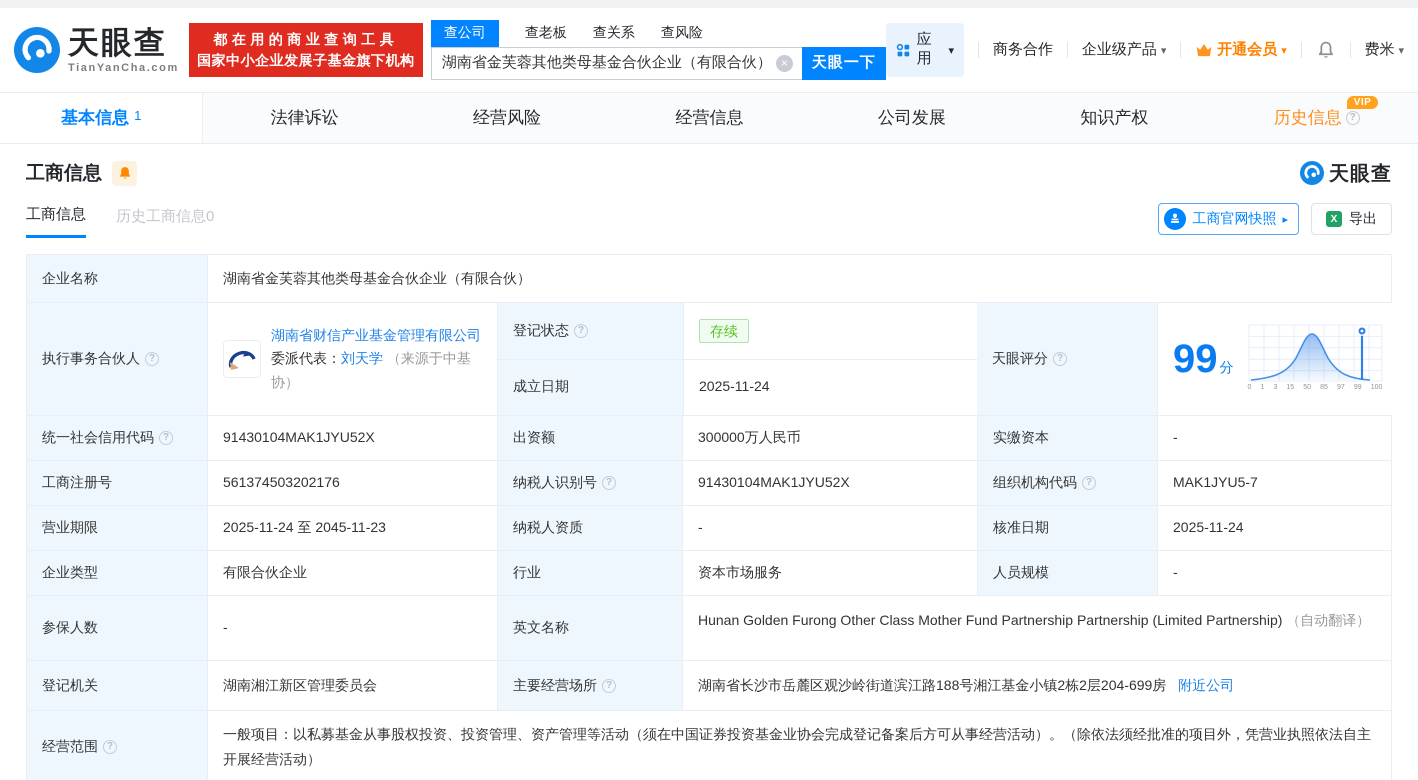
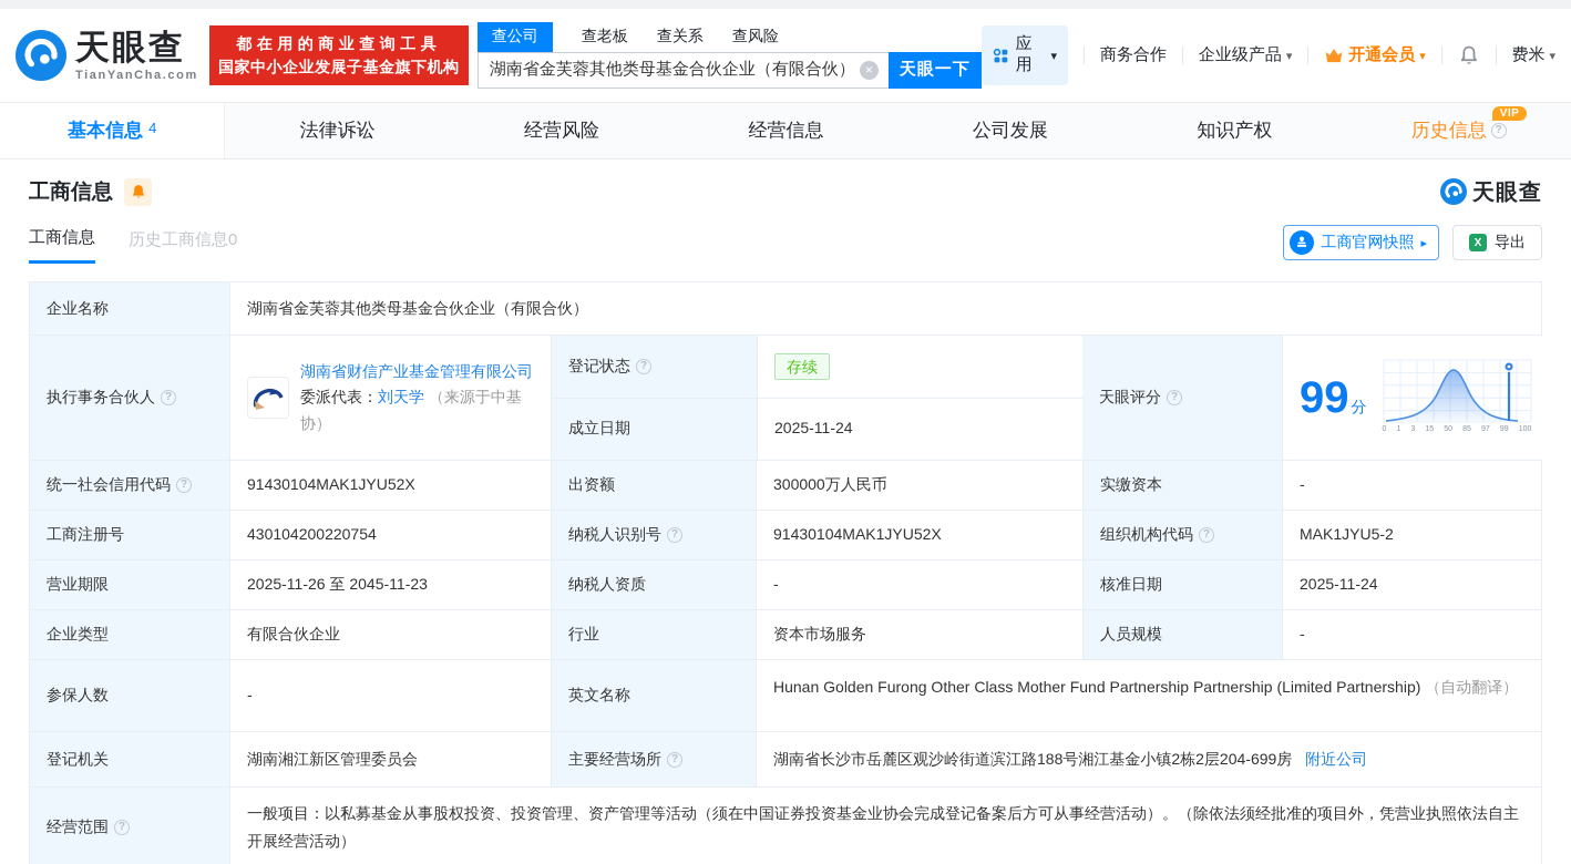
  天眼查
  TianYanCha.com
  都在用的商业查询工具
  国家中小企业发展子基金旗下机构
  查公司
  查老板
  查关系
  查风险
  湖南省金芙蓉其他类母基金合伙企业（有限合伙）
  ×
  天眼一下
  应用
  ▾
  商务合作
  企业级产品
  ▾
  开通会员
  ▾
  费米
  ▾
  基本信息
- 1
+ 4
  法律诉讼
  经营风险
  经营信息
  公司发展
  知识产权
  历史信息
  ?
  VIP
  工商信息
  天眼查
  工商信息
  历史工商信息0
  工商官网快照
  ▸
  X
  导出
  企业名称
  湖南省金芙蓉其他类母基金合伙企业（有限合伙）
  执行事务合伙人
  ?
  湖南省财信产业基金管理有限公司
  委派代表：刘天学 （来源于中基协）
  登记状态
  ?
  存续
  成立日期
  2025-11-24
  天眼评分
  ?
  99 分
  统一社会信用代码
  ?
  91430104MAK1JYU52X
  出资额
  300000万人民币
  实缴资本
  -
  工商注册号
- 561374503202176
+ 430104200220754
  纳税人识别号
  ?
  91430104MAK1JYU52X
  组织机构代码
  ?
- MAK1JYU5-7
+ MAK1JYU5-2
  营业期限
- 2025-11-24 至 2045-11-23
+ 2025-11-26 至 2045-11-23
  纳税人资质
  -
  核准日期
  2025-11-24
  企业类型
  有限合伙企业
  行业
  资本市场服务
  人员规模
  -
  参保人数
  -
  英文名称
  Hunan Golden Furong Other Class Mother Fund Partnership Partnership (Limited Partnership) （自动翻译）
  登记机关
  湖南湘江新区管理委员会
  主要经营场所
  ?
  湖南省长沙市岳麓区观沙岭街道滨江路188号湘江基金小镇2栋2层204-699房 附近公司
  经营范围
  ?
  一般项目：以私募基金从事股权投资、投资管理、资产管理等活动（须在中国证券投资基金业协会完成登记备案后方可从事经营活动）。（除依法须经批准的项目外，凭营业执照依法自主开展经营活动）
